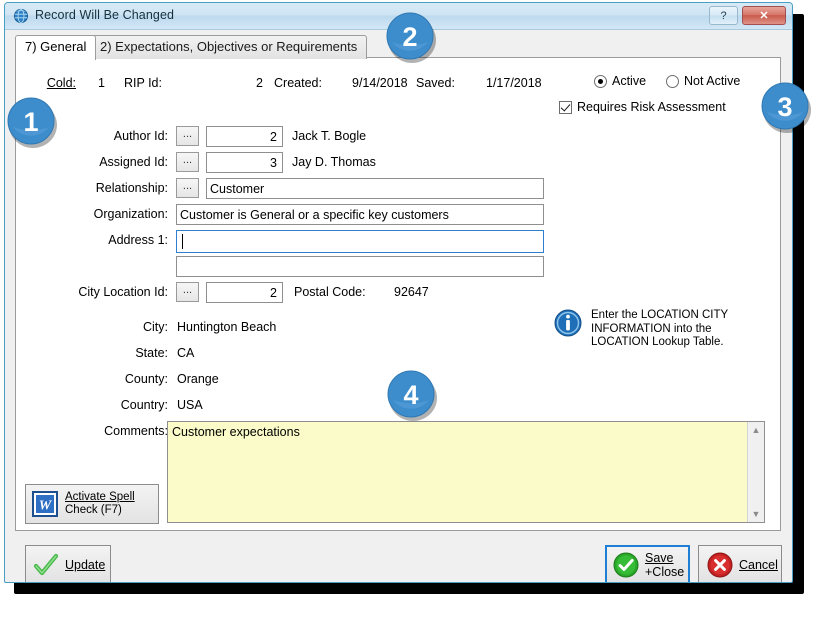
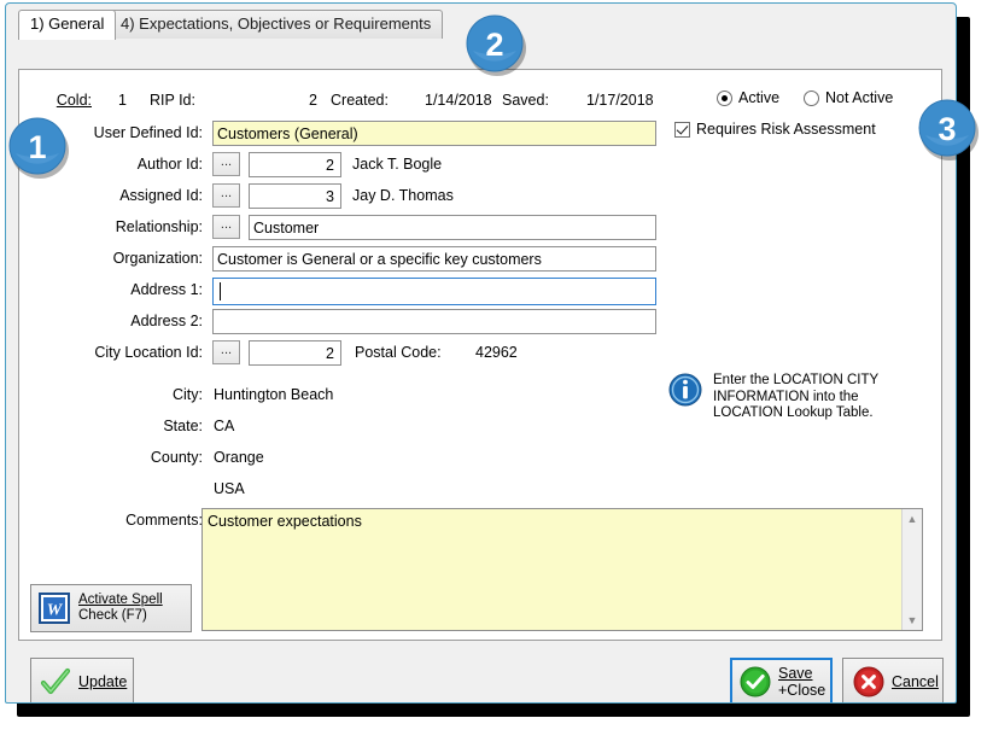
- Record Will Be Changed
- ?
- ✕
- 7) General
+ 1) General
- 2) Expectations, Objectives or Requirements
+ 4) Expectations, Objectives or Requirements
  Cold:
  1
  RIP Id:
  2
  Created:
- 9/14/2018
+ 1/14/2018
  Saved:
  1/17/2018
  Active
  Not Active
  Requires Risk Assessment
+ User Defined Id:
+ Customers (General)
  Author Id:
  ...
  2
  Jack T. Bogle
  Assigned Id:
  ...
  3
  Jay D. Thomas
  Relationship:
  ...
  Customer
  Organization:
  Customer is General or a specific key customers
  Address 1:
+ Address 2:
  City Location Id:
  ...
  2
  Postal Code:
- 92647
+ 42962
  City:
  Huntington Beach
  State:
  CA
  County:
  Orange
- Country:
  USA
  Comments
  Enter the LOCATION CITY INFORMATION into the LOCATION Lookup Table.
  Customer expectations
  ▲
  ▼
  W
  Activate Spell
  Check (F7)
  Update
  Save
  +Close
  Cancel
  1
  2
  3
- 4
